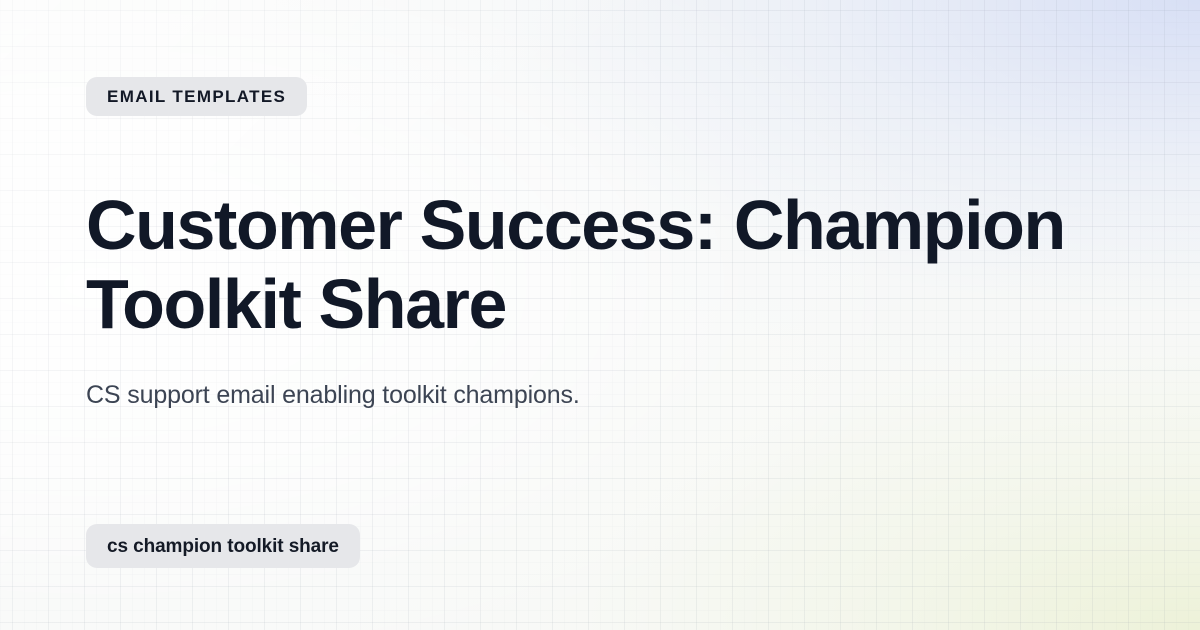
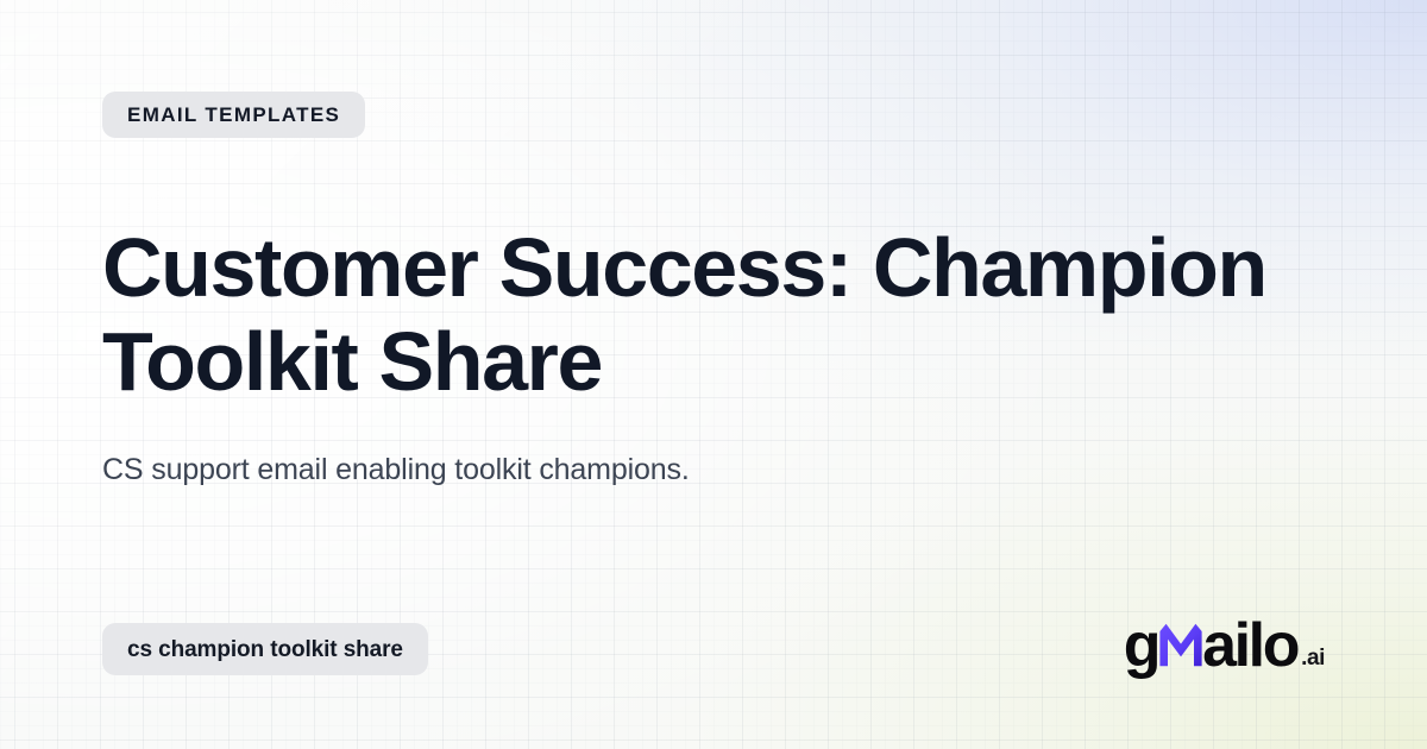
  EMAIL TEMPLATES
  Customer Success: Champion Toolkit Share
  CS support email enabling toolkit champions.
  cs champion toolkit share
+ g
+ ailo
+ .ai
